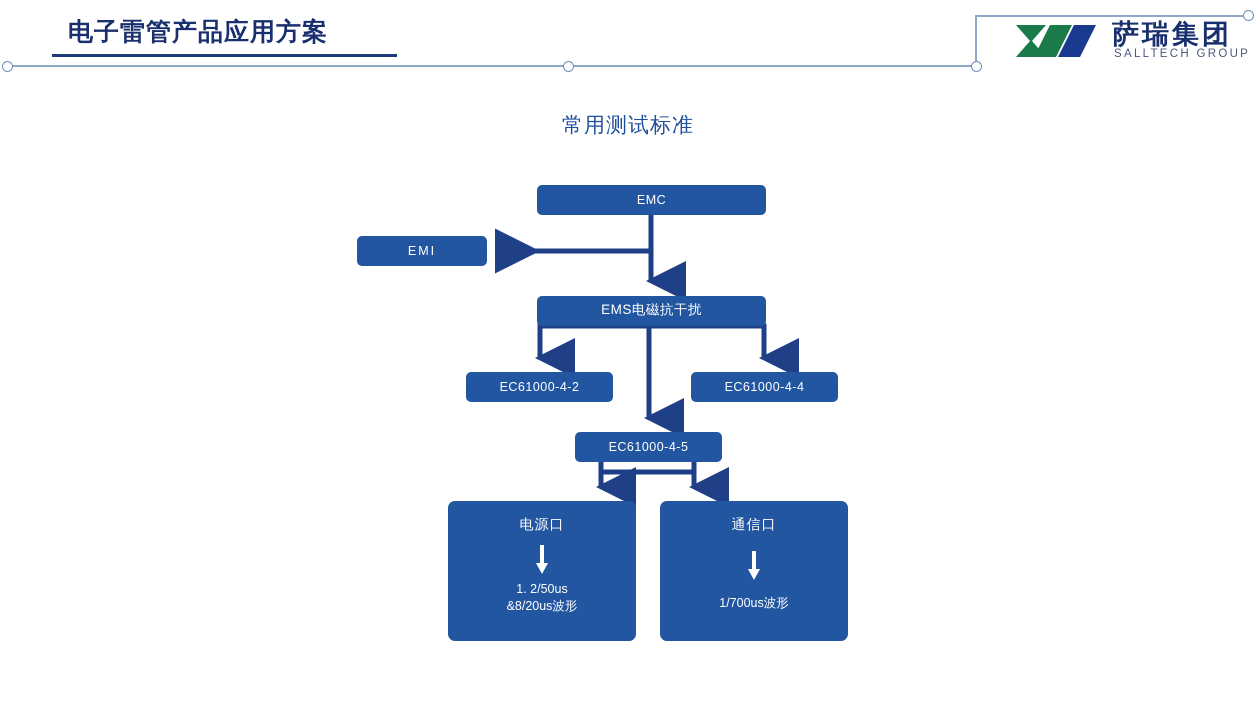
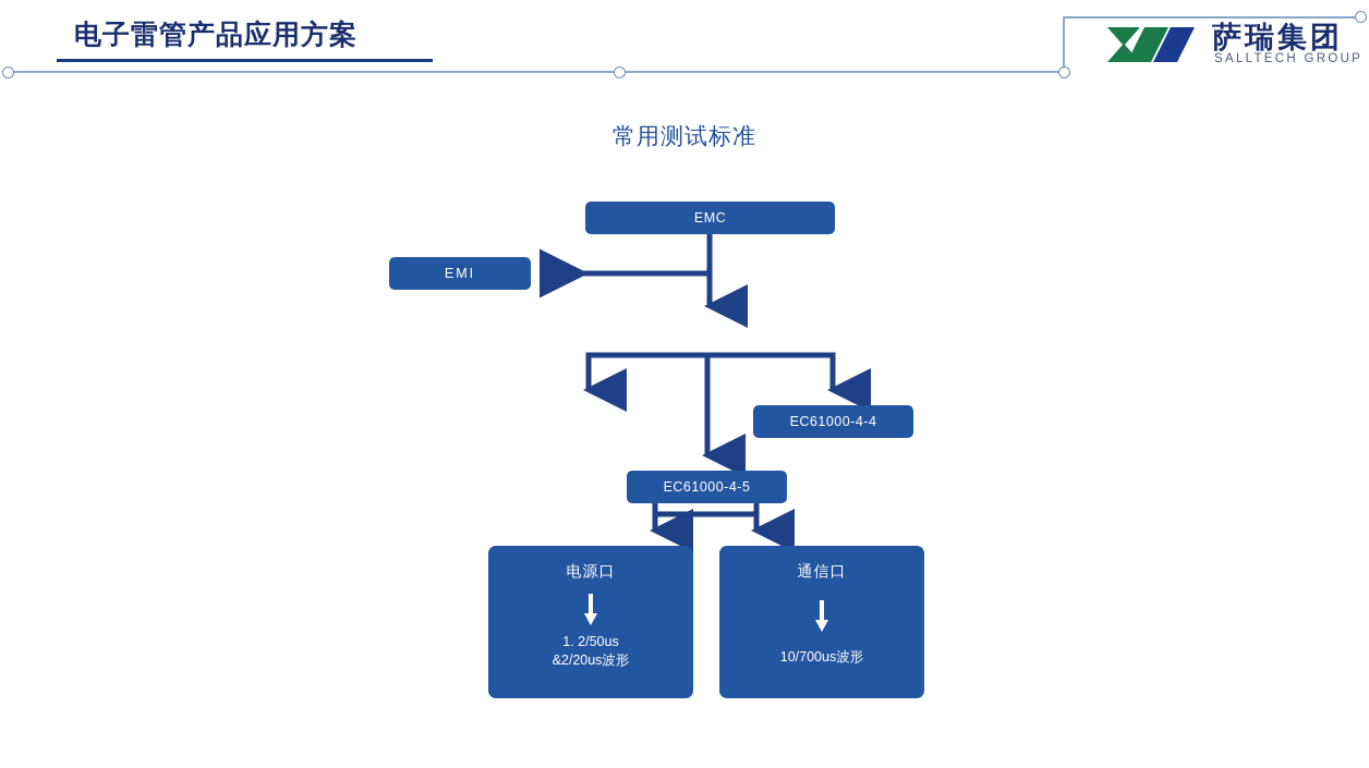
  电子雷管产品应用方案
  萨瑞集团
  SALLTECH GROUP
  常用测试标准
  EMC
  EMI
- EMS电磁抗干扰
- EC61000-4-2
  EC61000-4-4
  EC61000-4-5
  电源口
  1. 2/50us
- &8/20us波形
+ &2/20us波形
  通信口
- 1/700us波形
+ 10/700us波形
